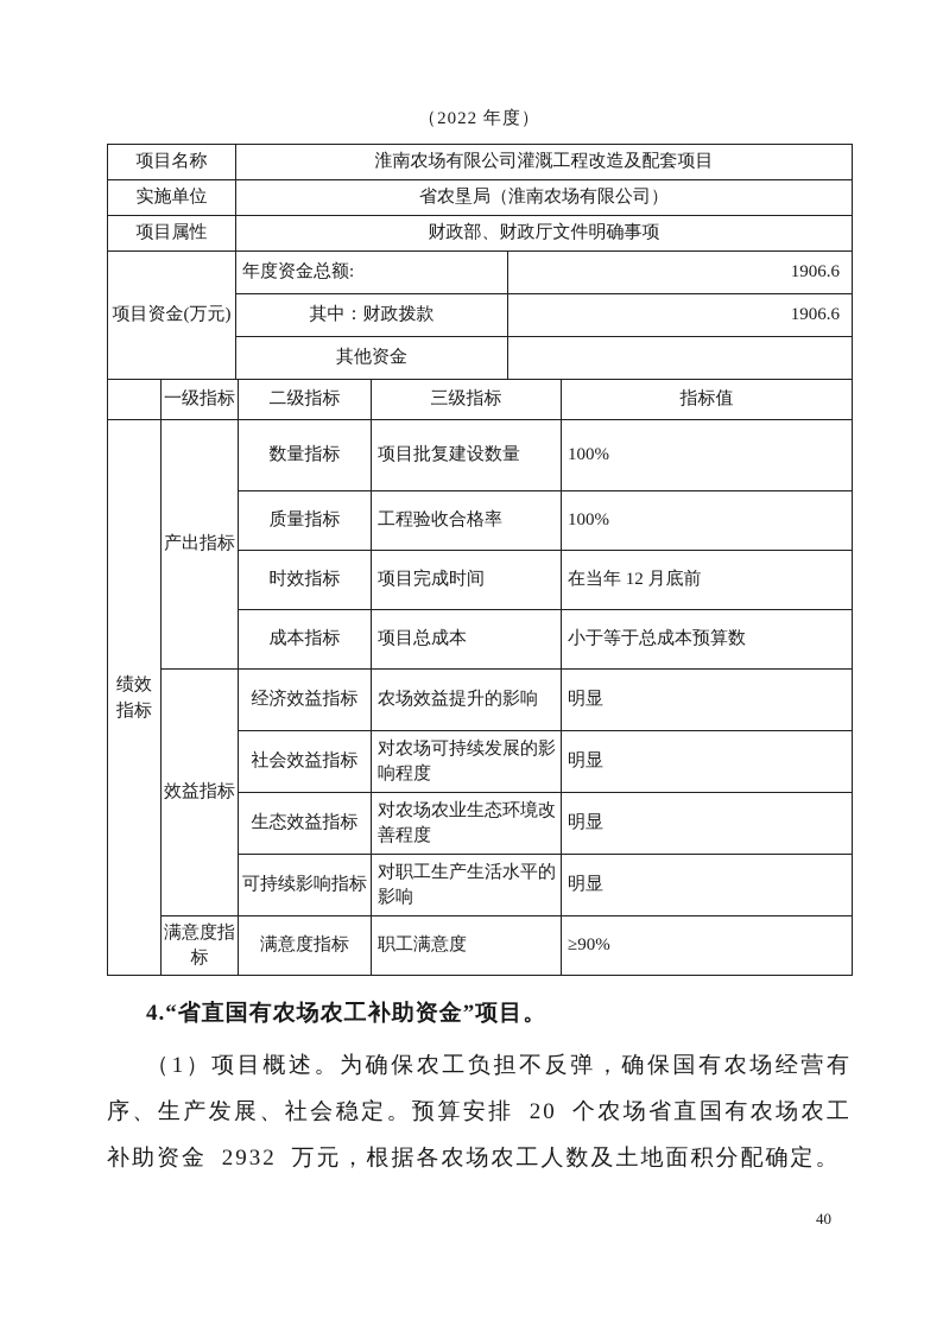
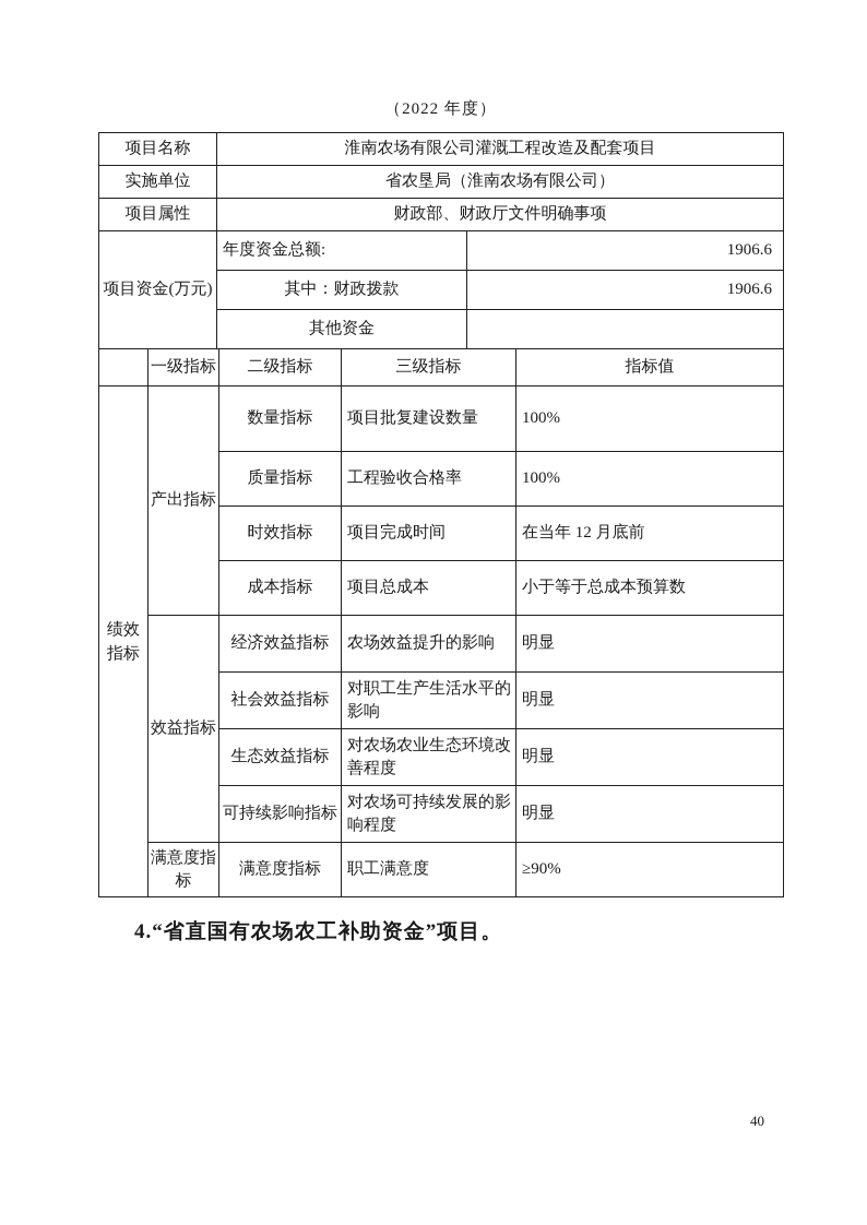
  （2022 年度）
  项目名称	淮南农场有限公司灌溉工程改造及配套项目
  实施单位	省农垦局（淮南农场有限公司）
  项目属性	财政部、财政厅文件明确事项
  项目资金(万元)	年度资金总额:	1906.6
  其中：财政拨款	1906.6
  其他资金
  	一级指标	二级指标	三级指标	指标值
  绩效指标	产出指标	数量指标	项目批复建设数量	100%
  质量指标	工程验收合格率	100%
  时效指标	项目完成时间	在当年 12 月底前
  成本指标	项目总成本	小于等于总成本预算数
  效益指标	经济效益指标	农场效益提升的影响	明显
- 社会效益指标	对农场可持续发展的影响程度	明显
+ 社会效益指标	对职工生产生活水平的影响	明显
  生态效益指标	对农场农业生态环境改善程度	明显
- 可持续影响指标	对职工生产生活水平的影响	明显
+ 可持续影响指标	对农场可持续发展的影响程度	明显
  满意度指标	满意度指标	职工满意度	≥90%
  4.“省直国有农场农工补助资金”项目。
- （1）项目概述。为确保农工负担不反弹，确保国有农场经营有序、生产发展、社会稳定。预算安排 20 个农场省直国有农场农工补助资金 2932 万元，根据各农场农工人数及土地面积分配确定。
  40
